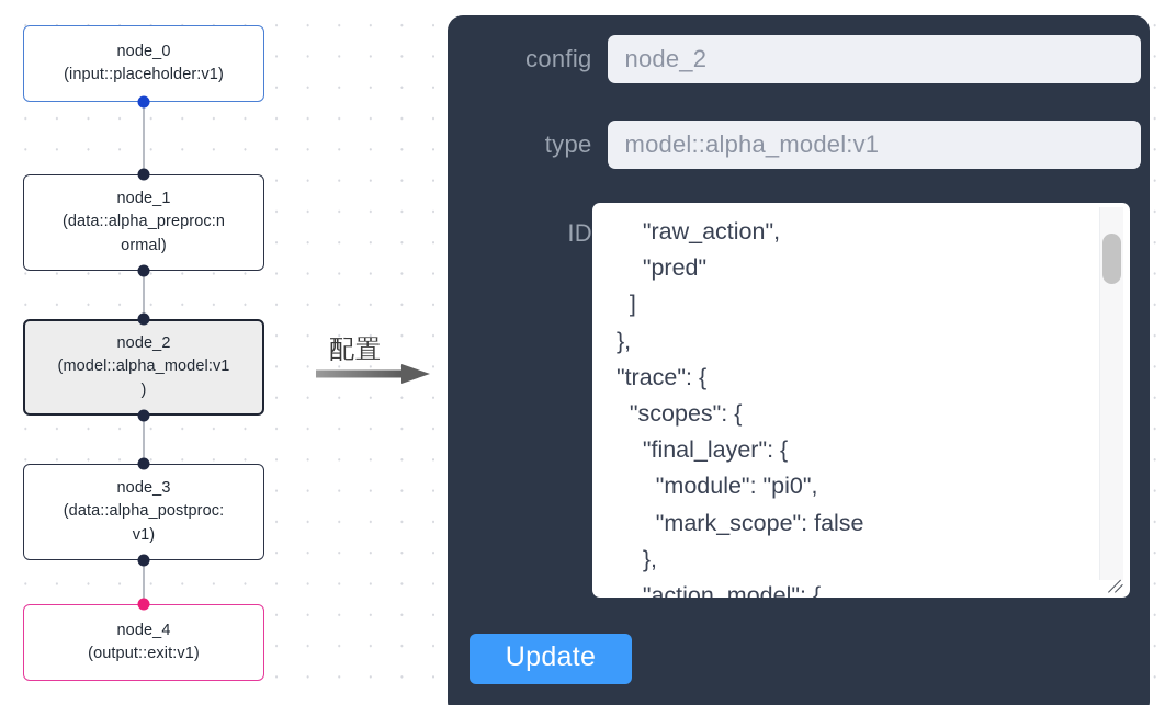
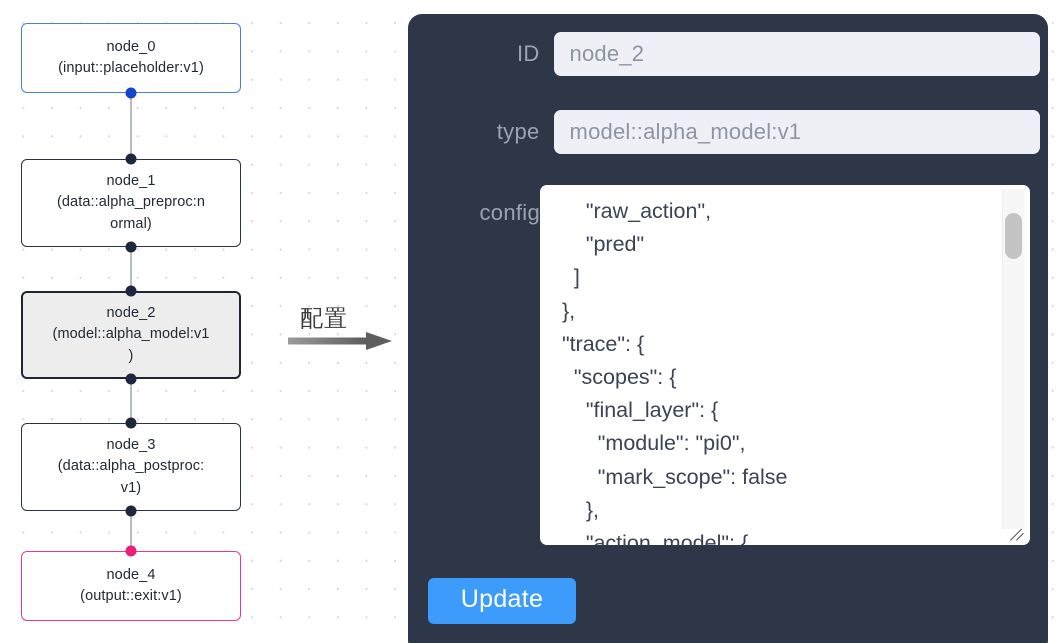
  node_0
  (input::placeholder:v1)
  node_1
  (data::alpha_preproc:n
  ormal)
  node_2
  (model::alpha_model:v1
  )
  node_3
  (data::alpha_postproc:
  v1)
  node_4
  (output::exit:v1)
  配置
- config
+ ID
  node_2
  type
  model::alpha_model:v1
- ID
+ config
  "raw_action",
  "pred"
  ]
  },
  "trace": {
  "scopes": {
  "final_layer": {
  "module": "pi0",
  "mark_scope": false
  },
  Update
